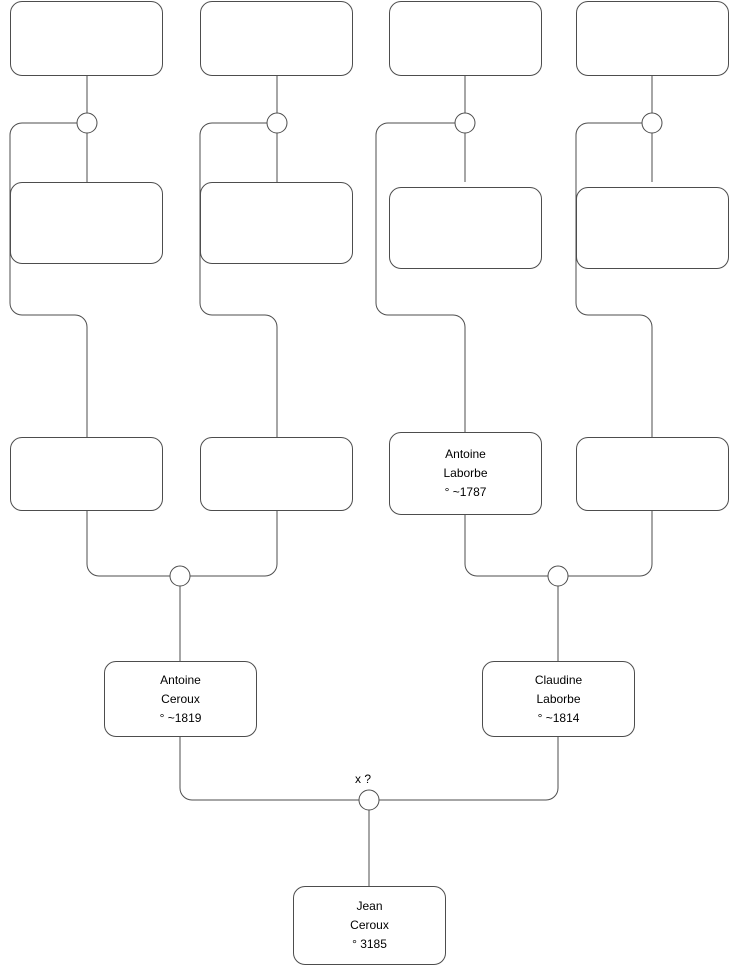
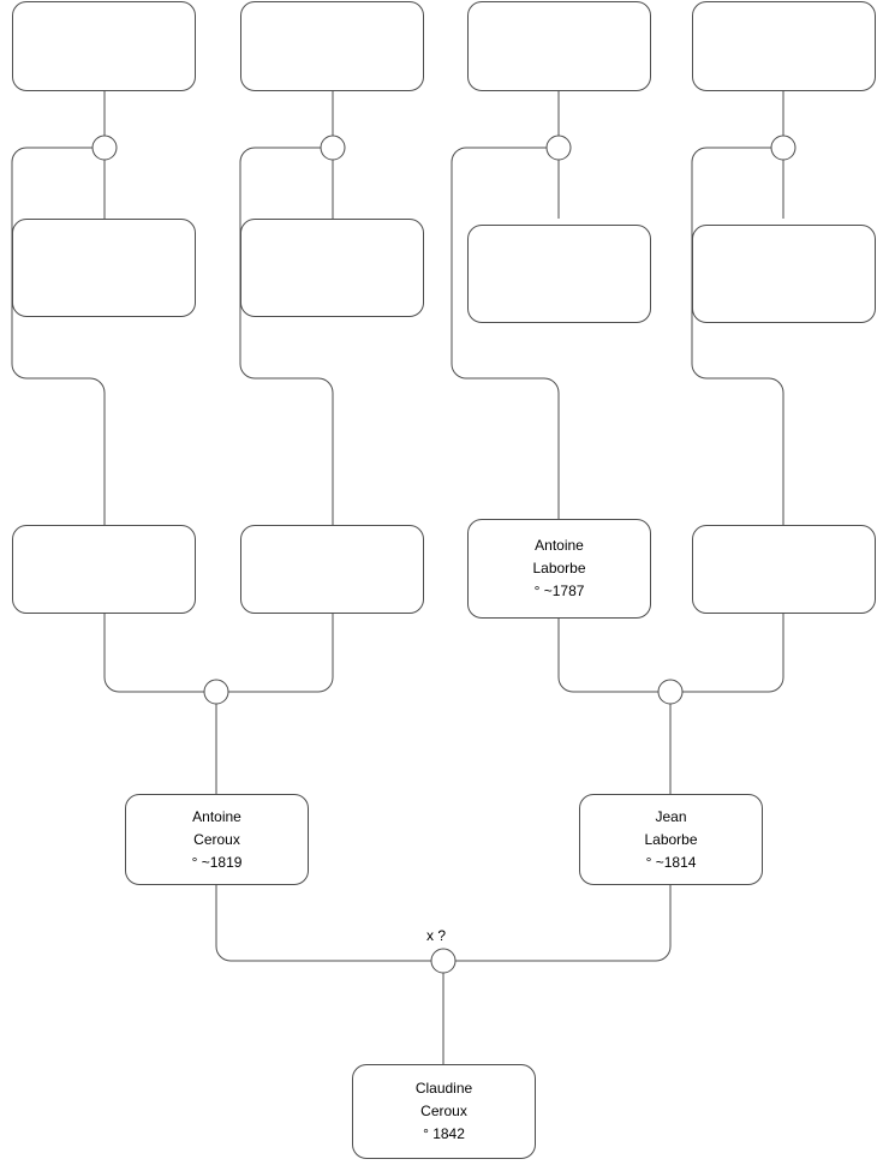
  Antoine
  Laborbe
  ° ~1787
  Antoine
  Ceroux
  ° ~1819
- Claudine
+ Jean
  Laborbe
  ° ~1814
  x ?
- Jean
+ Claudine
  Ceroux
- ° 3185
+ ° 1842
